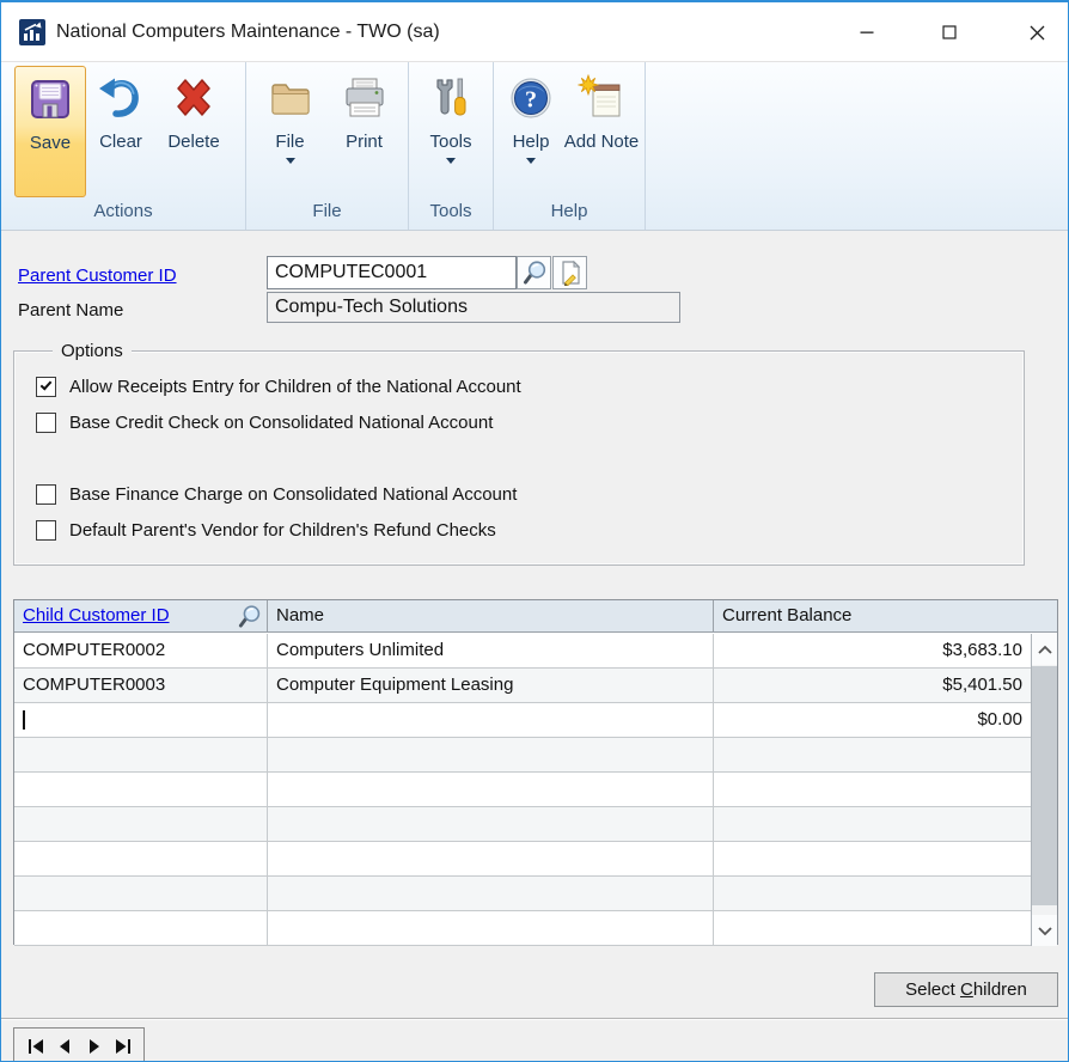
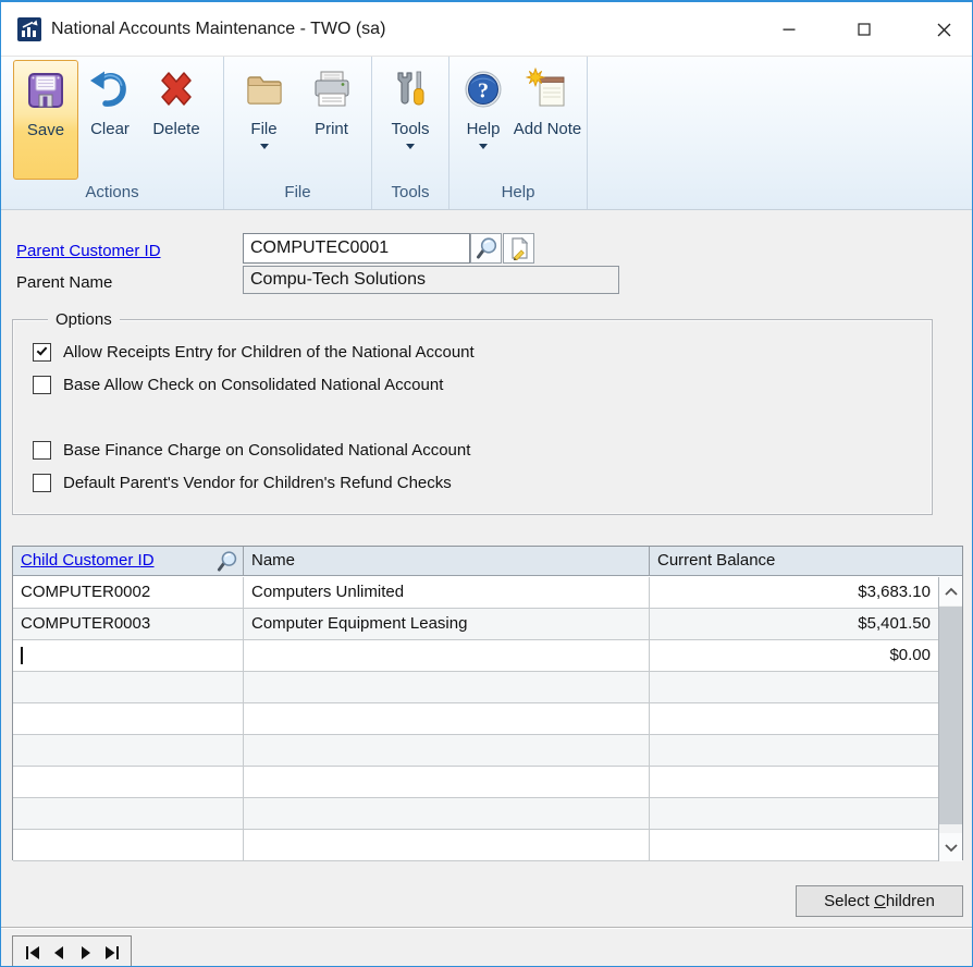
- National Computers Maintenance - TWO (sa)
+ National Accounts Maintenance - TWO (sa)
  Save
  Clear
  Delete
  Actions
  File
  Print
  File
  Tools
  Tools
  ?
  Help
  Add Note
  Help
  Parent Customer ID
  COMPUTEC0001
  Parent Name
  Compu-Tech Solutions
  Options
  Allow Receipts Entry for Children of the National Account
- Base Credit Check on Consolidated National Account
+ Base Allow Check on Consolidated National Account
  Base Finance Charge on Consolidated National Account
  Default Parent's Vendor for Children's Refund Checks
  Child Customer ID
  Name
  Current Balance
  COMPUTER0002
  Computers Unlimited
  $3,683.10
  COMPUTER0003
  Computer Equipment Leasing
  $5,401.50
  $0.00
  Select Children
